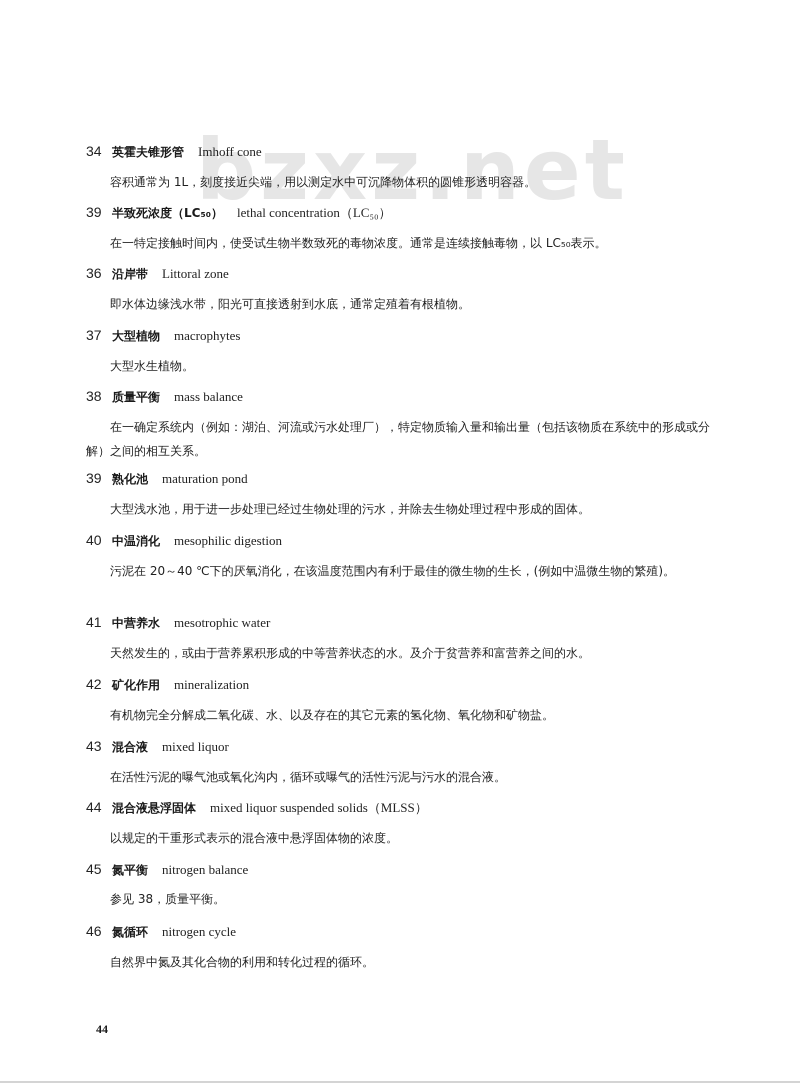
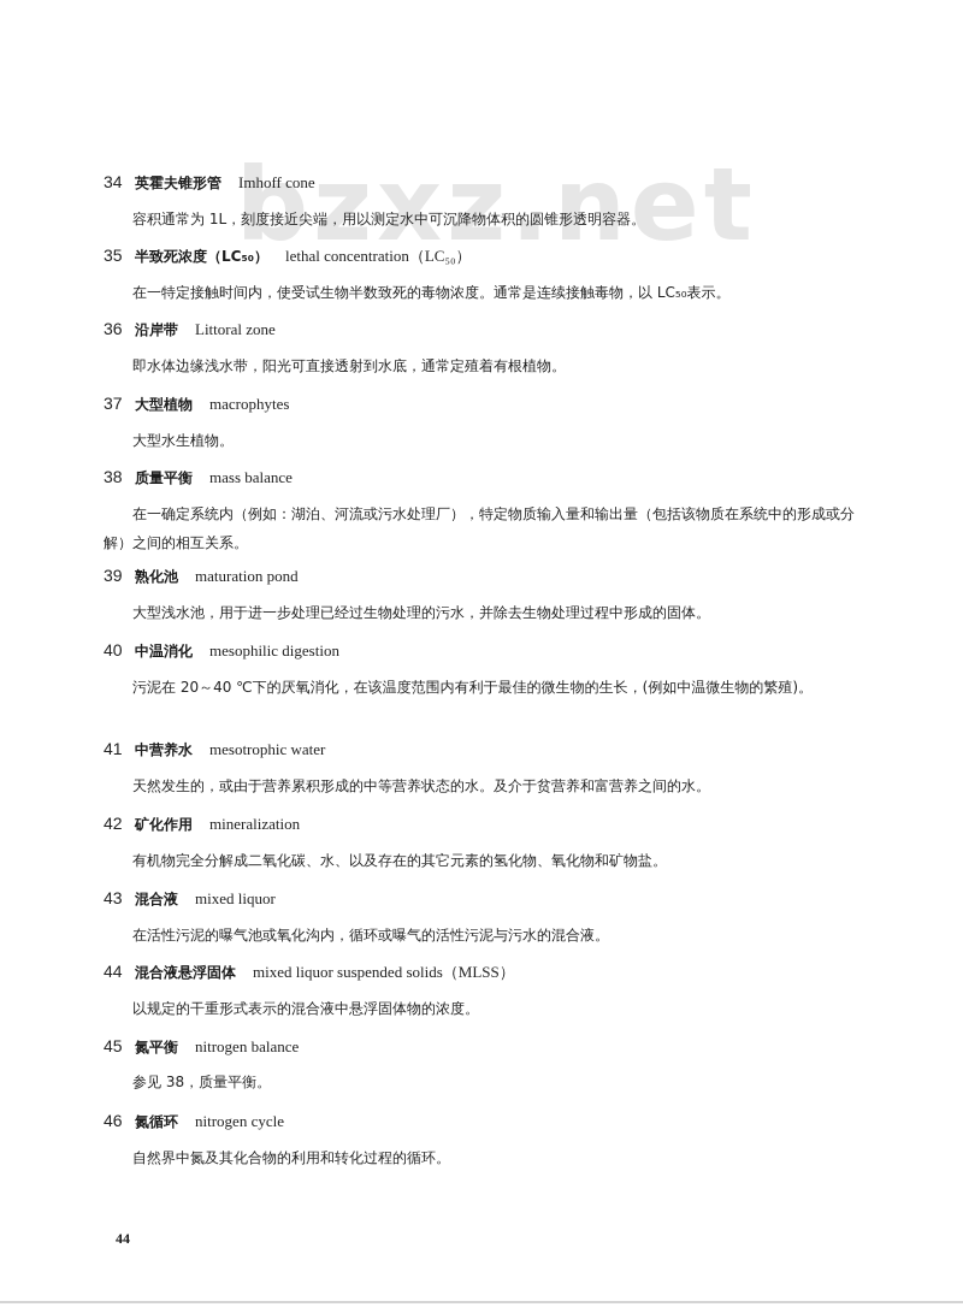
  bzxz.net
  34 英霍夫锥形管 Imhoff cone
  容积通常为 1L，刻度接近尖端，用以测定水中可沉降物体积的圆锥形透明容器。
- 39 半致死浓度（LC₅₀） lethal concentration（LC₅₀）
+ 35 半致死浓度（LC₅₀） lethal concentration（LC₅₀）
  在一特定接触时间内，使受试生物半数致死的毒物浓度。通常是连续接触毒物，以 LC₅₀表示。
  36 沿岸带 Littoral zone
  即水体边缘浅水带，阳光可直接透射到水底，通常定殖着有根植物。
  37 大型植物 macrophytes
  大型水生植物。
  38 质量平衡 mass balance
  在一确定系统内（例如：湖泊、河流或污水处理厂），特定物质输入量和输出量（包括该物质在系统中的形成或分解）之间的相互关系。
  39 熟化池 maturation pond
  大型浅水池，用于进一步处理已经过生物处理的污水，并除去生物处理过程中形成的固体。
  40 中温消化 mesophilic digestion
  污泥在 20～40 ℃下的厌氧消化，在该温度范围内有利于最佳的微生物的生长，(例如中温微生物的繁殖)。
  41 中营养水 mesotrophic water
  天然发生的，或由于营养累积形成的中等营养状态的水。及介于贫营养和富营养之间的水。
  42 矿化作用 mineralization
  有机物完全分解成二氧化碳、水、以及存在的其它元素的氢化物、氧化物和矿物盐。
  43 混合液 mixed liquor
  在活性污泥的曝气池或氧化沟内，循环或曝气的活性污泥与污水的混合液。
  44 混合液悬浮固体 mixed liquor suspended solids（MLSS）
  以规定的干重形式表示的混合液中悬浮固体物的浓度。
  45 氮平衡 nitrogen balance
  参见 38，质量平衡。
  46 氮循环 nitrogen cycle
  自然界中氮及其化合物的利用和转化过程的循环。
  44
